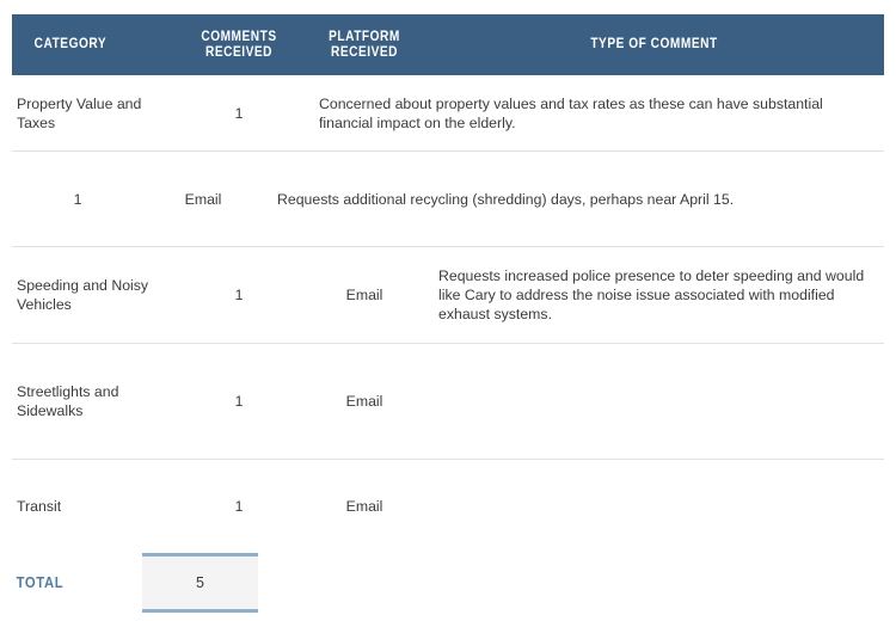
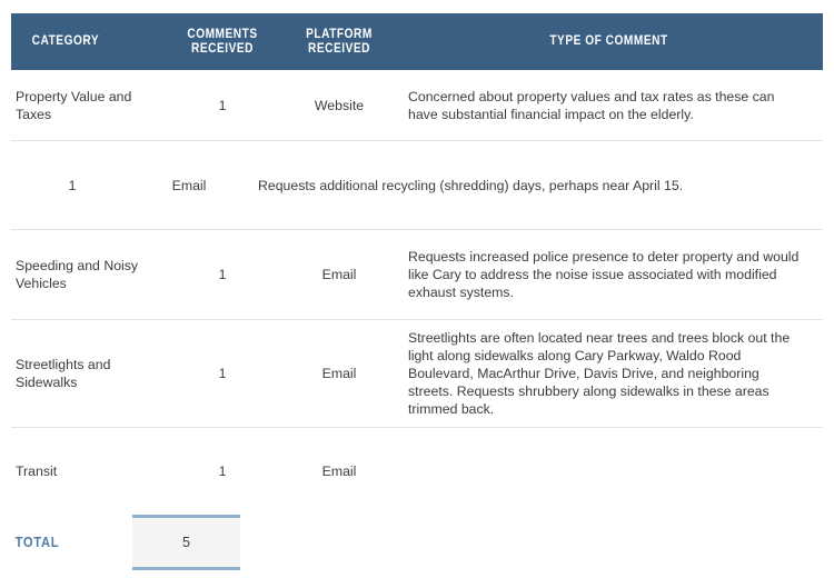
  CATEGORY
  COMMENTS
  RECEIVED
  PLATFORM
  RECEIVED
  TYPE OF COMMENT
  Property Value and Taxes
  1
+ Website
  Concerned about property values and tax rates as these can have substantial financial impact on the elderly.
  1
  Email
  Requests additional recycling (shredding) days, perhaps near April 15.
  Speeding and Noisy Vehicles
  1
  Email
- Requests increased police presence to deter speeding and would like Cary to address the noise issue associated with modified exhaust systems.
+ Requests increased police presence to deter property and would like Cary to address the noise issue associated with modified exhaust systems.
  Streetlights and Sidewalks
  1
  Email
+ Streetlights are often located near trees and trees block out the light along sidewalks along Cary Parkway, Waldo Rood Boulevard, MacArthur Drive, Davis Drive, and neighboring streets. Requests shrubbery along sidewalks in these areas trimmed back.
  Transit
  1
  Email
  TOTAL
  5
